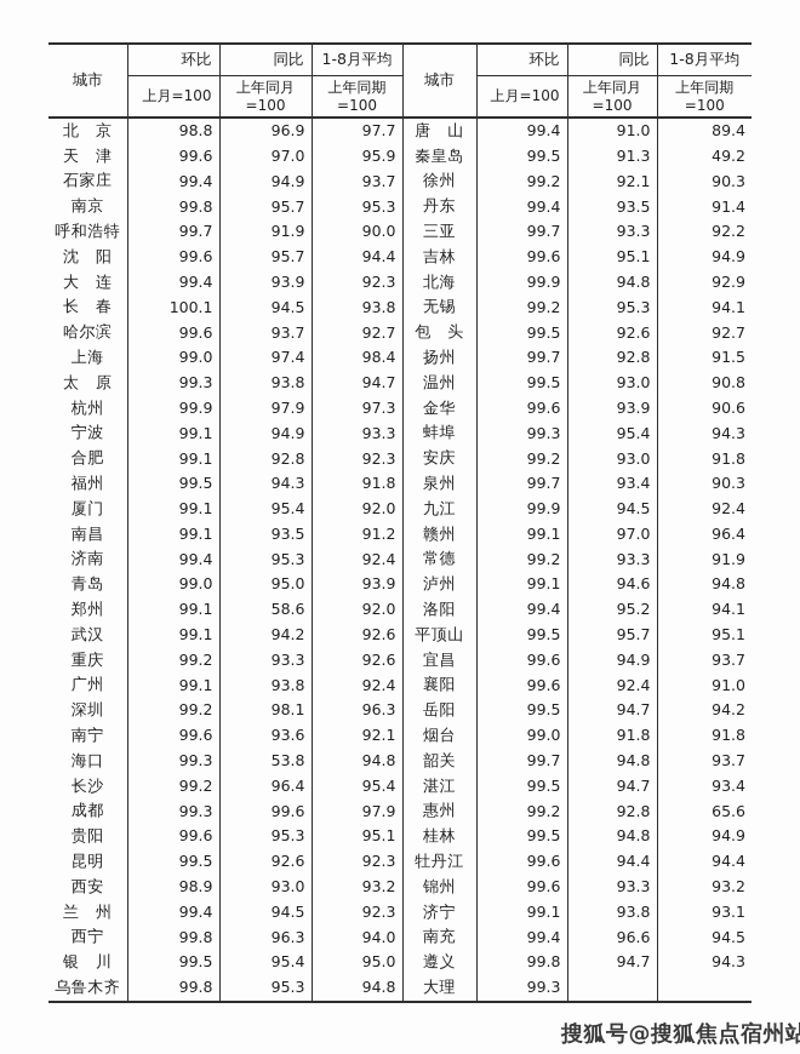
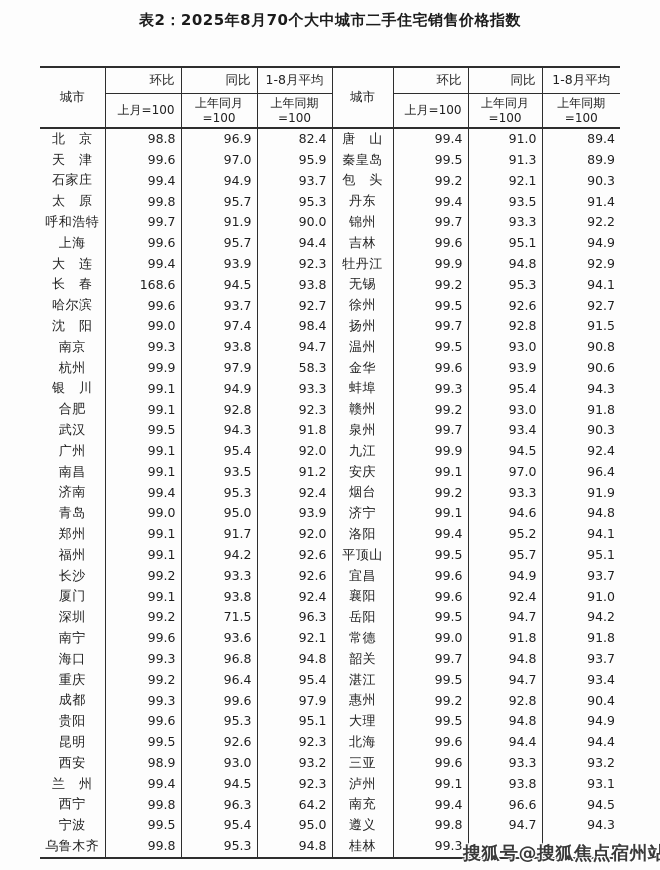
+ 表2：2025年8月70个大中城市二手住宅销售价格指数
  城市	环比	同比	1-8月平均	城市	环比	同比	1-8月平均
  上月=100	上年同月 =100	上年同期 =100	上月=100	上年同月 =100	上年同期 =100
- 北 京	98.8	96.9	97.7	唐 山	99.4	91.0	89.4
+ 北 京	98.8	96.9	82.4	唐 山	99.4	91.0	89.4
- 天 津	99.6	97.0	95.9	秦皇岛	99.5	91.3	49.2
+ 天 津	99.6	97.0	95.9	秦皇岛	99.5	91.3	89.9
- 石家庄	99.4	94.9	93.7	徐州	99.2	92.1	90.3
+ 石家庄	99.4	94.9	93.7	包 头	99.2	92.1	90.3
- 南京	99.8	95.7	95.3	丹东	99.4	93.5	91.4
+ 太 原	99.8	95.7	95.3	丹东	99.4	93.5	91.4
- 呼和浩特	99.7	91.9	90.0	三亚	99.7	93.3	92.2
+ 呼和浩特	99.7	91.9	90.0	锦州	99.7	93.3	92.2
- 沈 阳	99.6	95.7	94.4	吉林	99.6	95.1	94.9
+ 上海	99.6	95.7	94.4	吉林	99.6	95.1	94.9
- 大 连	99.4	93.9	92.3	北海	99.9	94.8	92.9
+ 大 连	99.4	93.9	92.3	牡丹江	99.9	94.8	92.9
- 长 春	100.1	94.5	93.8	无锡	99.2	95.3	94.1
+ 长 春	168.6	94.5	93.8	无锡	99.2	95.3	94.1
- 哈尔滨	99.6	93.7	92.7	包 头	99.5	92.6	92.7
+ 哈尔滨	99.6	93.7	92.7	徐州	99.5	92.6	92.7
- 上海	99.0	97.4	98.4	扬州	99.7	92.8	91.5
+ 沈 阳	99.0	97.4	98.4	扬州	99.7	92.8	91.5
- 太 原	99.3	93.8	94.7	温州	99.5	93.0	90.8
+ 南京	99.3	93.8	94.7	温州	99.5	93.0	90.8
- 杭州	99.9	97.9	97.3	金华	99.6	93.9	90.6
+ 杭州	99.9	97.9	58.3	金华	99.6	93.9	90.6
- 宁波	99.1	94.9	93.3	蚌埠	99.3	95.4	94.3
+ 银 川	99.1	94.9	93.3	蚌埠	99.3	95.4	94.3
- 合肥	99.1	92.8	92.3	安庆	99.2	93.0	91.8
+ 合肥	99.1	92.8	92.3	赣州	99.2	93.0	91.8
- 福州	99.5	94.3	91.8	泉州	99.7	93.4	90.3
+ 武汉	99.5	94.3	91.8	泉州	99.7	93.4	90.3
- 厦门	99.1	95.4	92.0	九江	99.9	94.5	92.4
+ 广州	99.1	95.4	92.0	九江	99.9	94.5	92.4
- 南昌	99.1	93.5	91.2	赣州	99.1	97.0	96.4
+ 南昌	99.1	93.5	91.2	安庆	99.1	97.0	96.4
- 济南	99.4	95.3	92.4	常德	99.2	93.3	91.9
+ 济南	99.4	95.3	92.4	烟台	99.2	93.3	91.9
- 青岛	99.0	95.0	93.9	泸州	99.1	94.6	94.8
+ 青岛	99.0	95.0	93.9	济宁	99.1	94.6	94.8
- 郑州	99.1	58.6	92.0	洛阳	99.4	95.2	94.1
+ 郑州	99.1	91.7	92.0	洛阳	99.4	95.2	94.1
- 武汉	99.1	94.2	92.6	平顶山	99.5	95.7	95.1
+ 福州	99.1	94.2	92.6	平顶山	99.5	95.7	95.1
- 重庆	99.2	93.3	92.6	宜昌	99.6	94.9	93.7
+ 长沙	99.2	93.3	92.6	宜昌	99.6	94.9	93.7
- 广州	99.1	93.8	92.4	襄阳	99.6	92.4	91.0
+ 厦门	99.1	93.8	92.4	襄阳	99.6	92.4	91.0
- 深圳	99.2	98.1	96.3	岳阳	99.5	94.7	94.2
+ 深圳	99.2	71.5	96.3	岳阳	99.5	94.7	94.2
- 南宁	99.6	93.6	92.1	烟台	99.0	91.8	91.8
+ 南宁	99.6	93.6	92.1	常德	99.0	91.8	91.8
- 海口	99.3	53.8	94.8	韶关	99.7	94.8	93.7
+ 海口	99.3	96.8	94.8	韶关	99.7	94.8	93.7
- 长沙	99.2	96.4	95.4	湛江	99.5	94.7	93.4
+ 重庆	99.2	96.4	95.4	湛江	99.5	94.7	93.4
- 成都	99.3	99.6	97.9	惠州	99.2	92.8	65.6
+ 成都	99.3	99.6	97.9	惠州	99.2	92.8	90.4
- 贵阳	99.6	95.3	95.1	桂林	99.5	94.8	94.9
+ 贵阳	99.6	95.3	95.1	大理	99.5	94.8	94.9
- 昆明	99.5	92.6	92.3	牡丹江	99.6	94.4	94.4
+ 昆明	99.5	92.6	92.3	北海	99.6	94.4	94.4
- 西安	98.9	93.0	93.2	锦州	99.6	93.3	93.2
+ 西安	98.9	93.0	93.2	三亚	99.6	93.3	93.2
- 兰 州	99.4	94.5	92.3	济宁	99.1	93.8	93.1
+ 兰 州	99.4	94.5	92.3	泸州	99.1	93.8	93.1
- 西宁	99.8	96.3	94.0	南充	99.4	96.6	94.5
+ 西宁	99.8	96.3	64.2	南充	99.4	96.6	94.5
- 银 川	99.5	95.4	95.0	遵义	99.8	94.7	94.3
+ 宁波	99.5	95.4	95.0	遵义	99.8	94.7	94.3
- 乌鲁木齐	99.8	95.3	94.8	大理	99.3
+ 乌鲁木齐	99.8	95.3	94.8	桂林	99.3
  搜狐号@搜狐焦点宿州站
